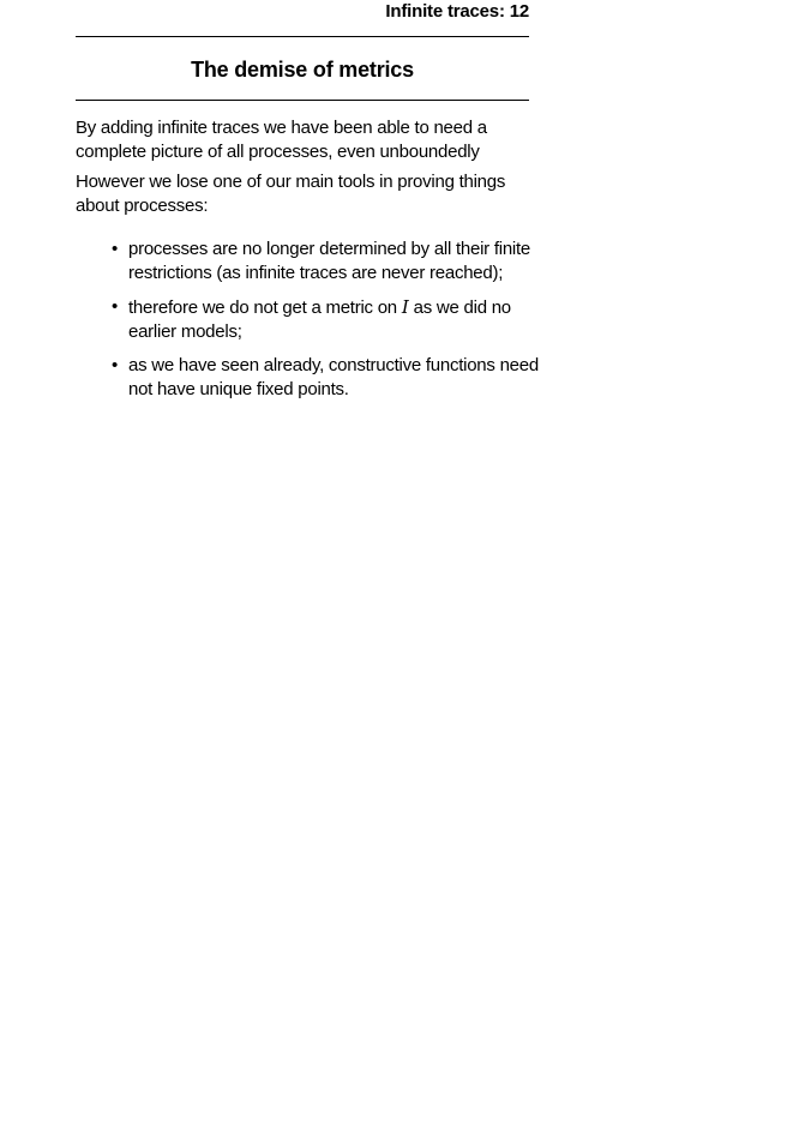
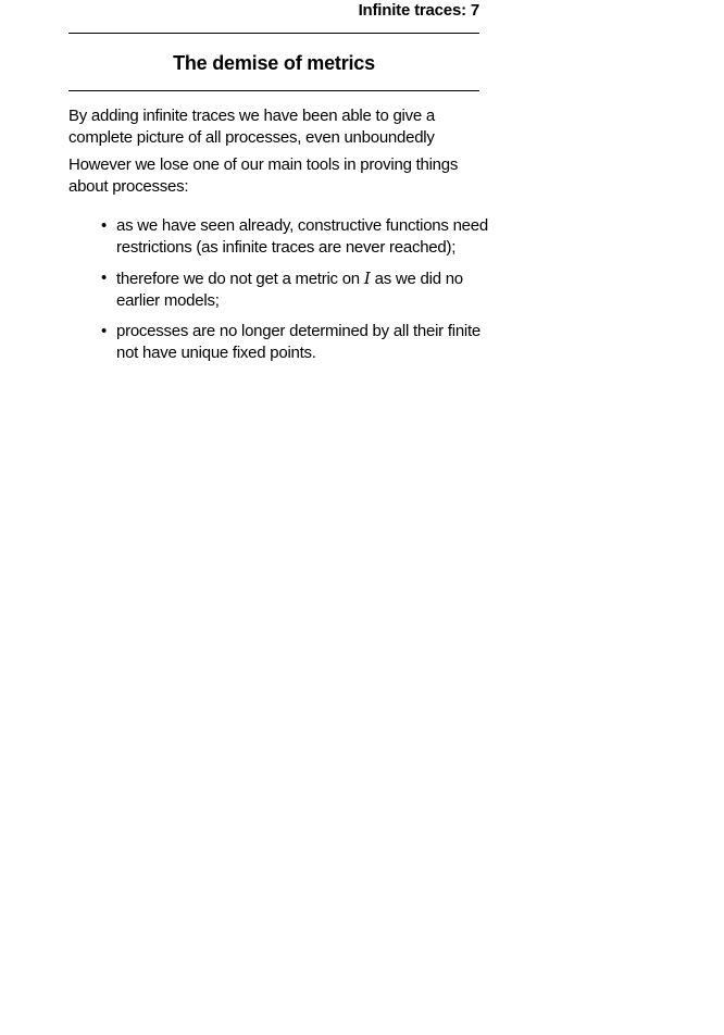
- Infinite traces: 12
+ Infinite traces: 7
  The demise of metrics
- By adding infinite traces we have been able to need a
+ By adding infinite traces we have been able to give a
  complete picture of all processes, even unboundedly
  However we lose one of our main tools in proving things
  about processes:
  •
- processes are no longer determined by all their finite
+ as we have seen already, constructive functions need
  restrictions (as infinite traces are never reached);
  •
  therefore we do not get a metric on I as we did no
  earlier models;
  •
- as we have seen already, constructive functions need
+ processes are no longer determined by all their finite
  not have unique fixed points.
